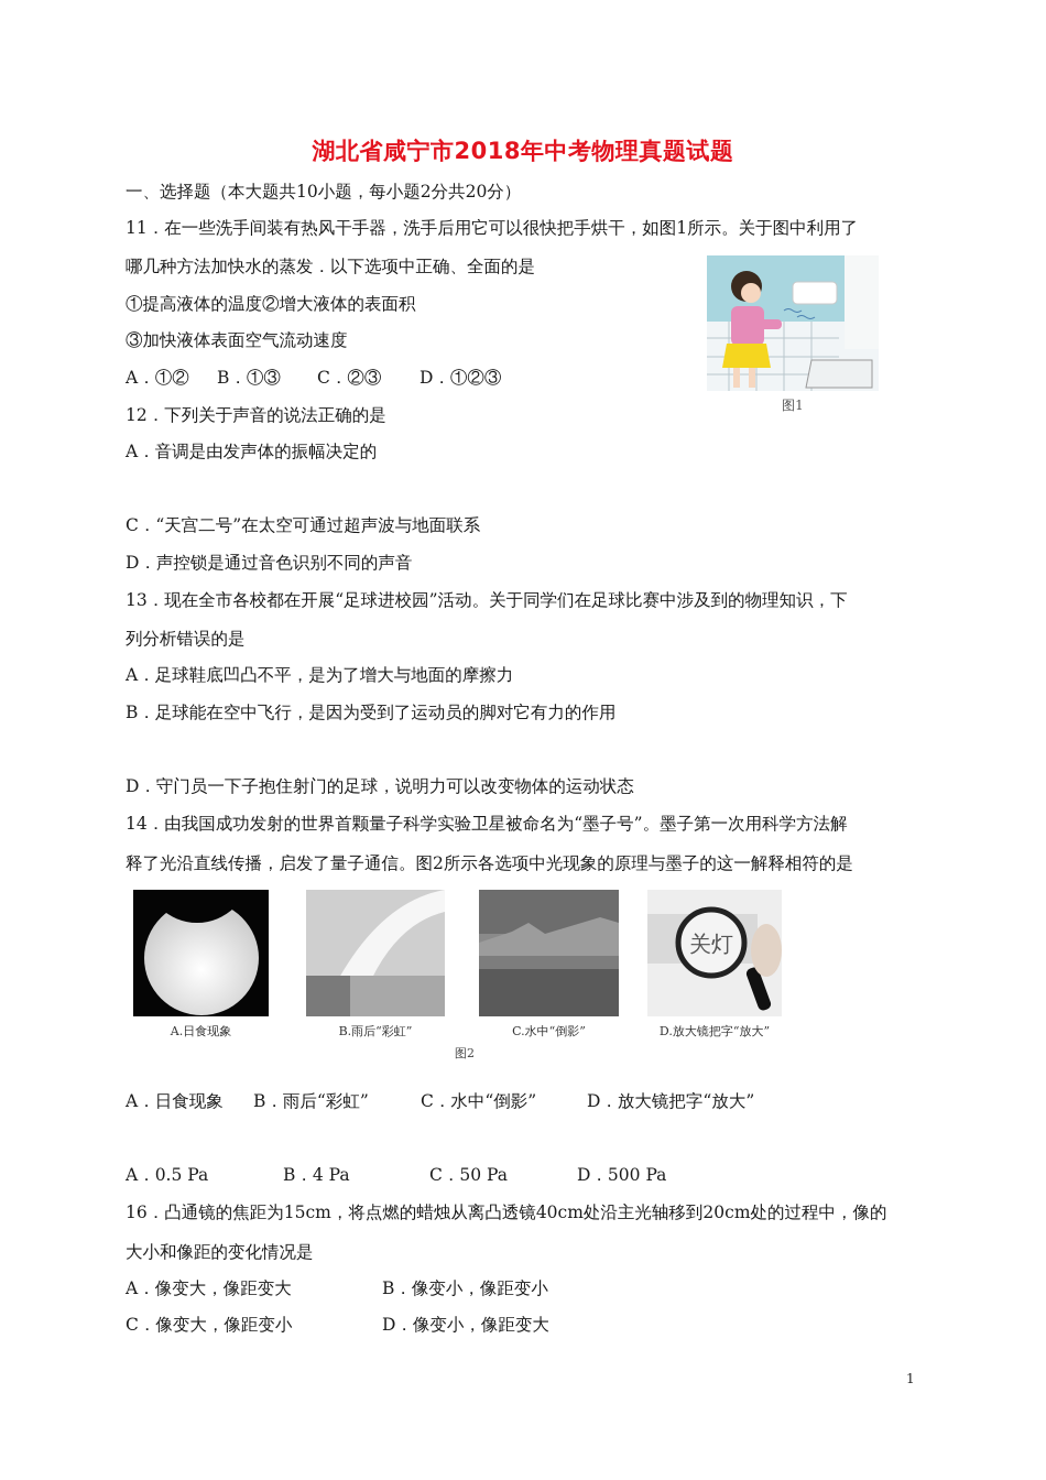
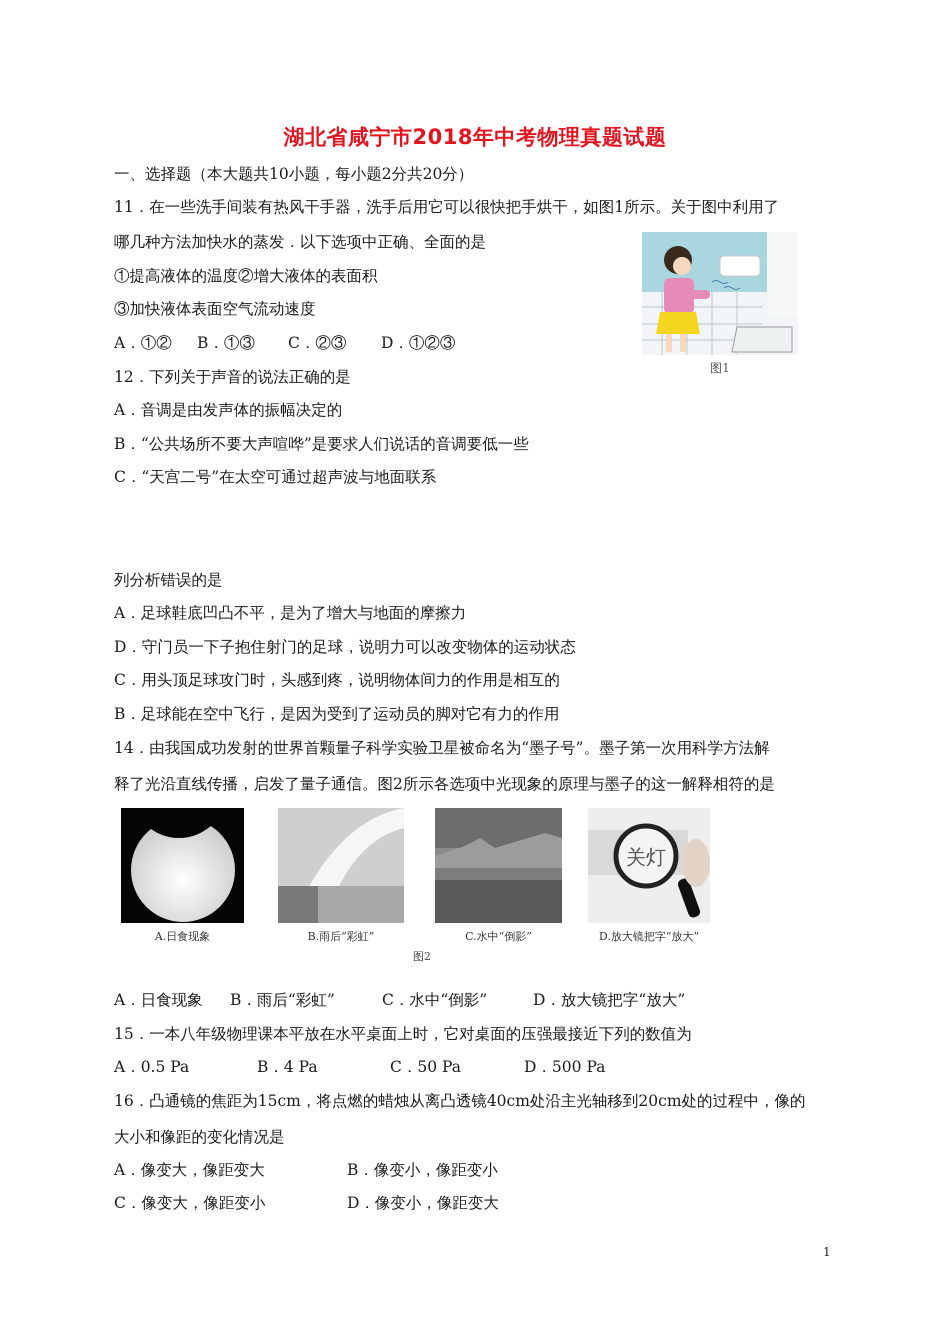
  湖北省咸宁市2018年中考物理真题试题
  一、选择题（本大题共10小题，每小题2分共20分）
  11．在一些洗手间装有热风干手器，洗手后用它可以很快把手烘干，如图1所示。关于图中利用了
  哪几种方法加快水的蒸发．以下选项中正确、全面的是
  ①提高液体的温度②增大液体的表面积
  ③加快液体表面空气流动速度
  A．①②
  B．①③
  C．②③
  D．①②③
  图1
  12．下列关于声音的说法正确的是
  A．音调是由发声体的振幅决定的
+ B．“公共场所不要大声喧哗”是要求人们说话的音调要低一些
  C．“天宫二号”在太空可通过超声波与地面联系
- D．声控锁是通过音色识别不同的声音
- 13．现在全市各校都在开展“足球进校园”活动。关于同学们在足球比赛中涉及到的物理知识，下
  列分析错误的是
  A．足球鞋底凹凸不平，是为了增大与地面的摩擦力
- B．足球能在空中飞行，是因为受到了运动员的脚对它有力的作用
+ D．守门员一下子抱住射门的足球，说明力可以改变物体的运动状态
+ C．用头顶足球攻门时，头感到疼，说明物体间力的作用是相互的
- D．守门员一下子抱住射门的足球，说明力可以改变物体的运动状态
+ B．足球能在空中飞行，是因为受到了运动员的脚对它有力的作用
  14．由我国成功发射的世界首颗量子科学实验卫星被命名为“墨子号”。墨子第一次用科学方法解
  释了光沿直线传播，启发了量子通信。图2所示各选项中光现象的原理与墨子的这一解释相符的是
  关灯
  A.日食现象
  B.雨后“彩虹”
  C.水中“倒影”
  D.放大镜把字“放大”
  图2
  A．日食现象
  B．雨后“彩虹”
  C．水中“倒影”
  D．放大镜把字“放大”
+ 15．一本八年级物理课本平放在水平桌面上时，它对桌面的压强最接近下列的数值为
  A．0.5 Pa
  B．4 Pa
  C．50 Pa
  D．500 Pa
  16．凸通镜的焦距为15cm，将点燃的蜡烛从离凸透镜40cm处沿主光轴移到20cm处的过程中，像的
  大小和像距的变化情况是
  A．像变大，像距变大
  B．像变小，像距变小
  C．像变大，像距变小
  D．像变小，像距变大
  1
